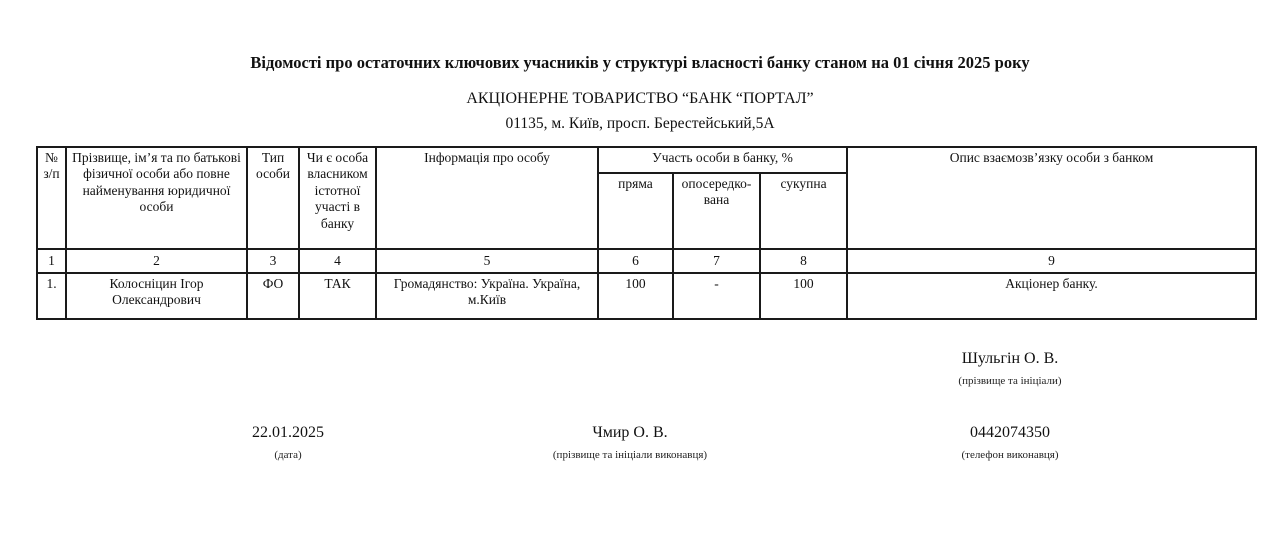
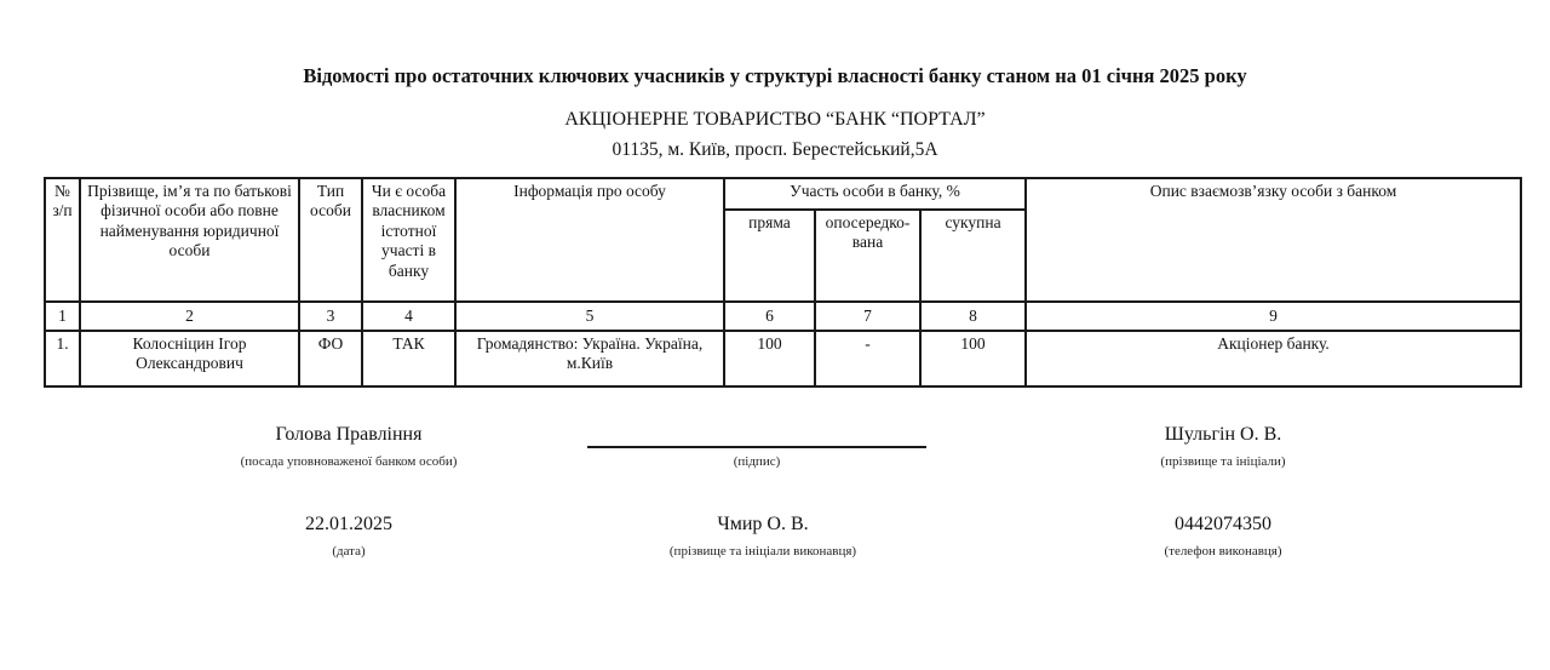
  Відомості про остаточних ключових учасників у структурі власності банку станом на 01 січня 2025 року
  АКЦІОНЕРНЕ ТОВАРИСТВО “БАНК “ПОРТАЛ”
  01135, м. Київ, просп. Берестейський,5А
  № з/п	Прізвище, ім’я та по батькові фізичної особи або повне найменування юридичної особи	Тип особи	Чи є особа власником істотної участі в банку	Інформація про особу	Участь особи в банку, %	Опис взаємозв’язку особи з банком
  пряма	опосередко-вана	сукупна
  1	2	3	4	5	6	7	8	9
  1.	Колосніцин Ігор Олександрович	ФО	ТАК	Громадянство: Україна. Україна, м.Київ	100	-	100	Акціонер банку.
+ Голова Правління
+ (посада уповноваженої банком особи)
+ (підпис)
  Шульгін О. В.
  (прізвище та ініціали)
  22.01.2025
  (дата)
  Чмир О. В.
  (прізвище та ініціали виконавця)
  0442074350
  (телефон виконавця)
